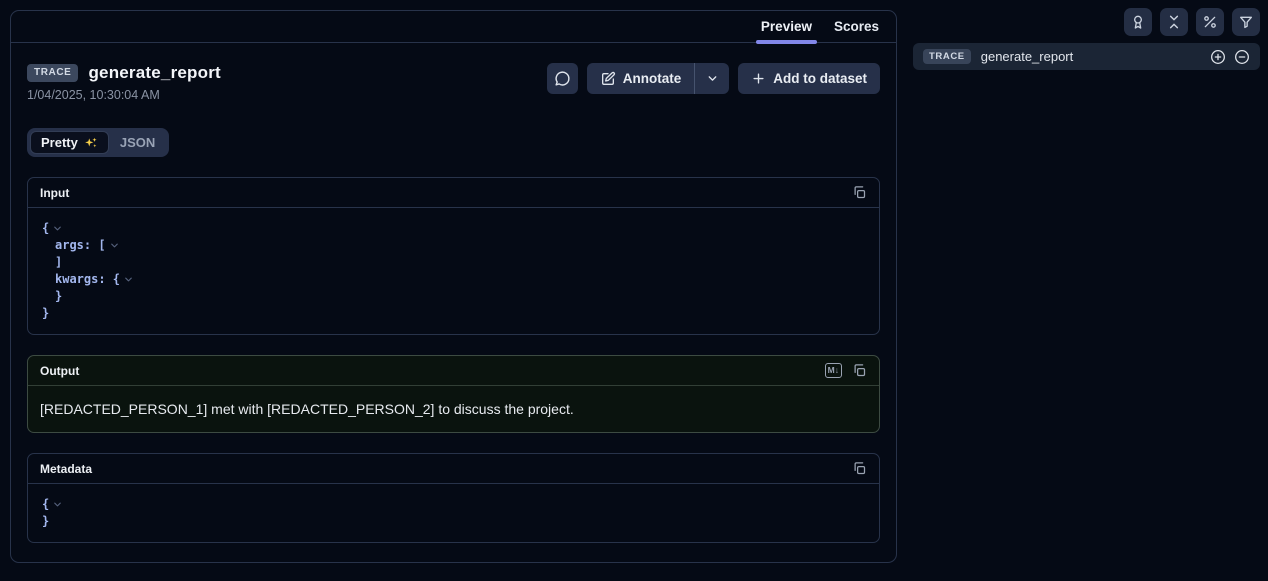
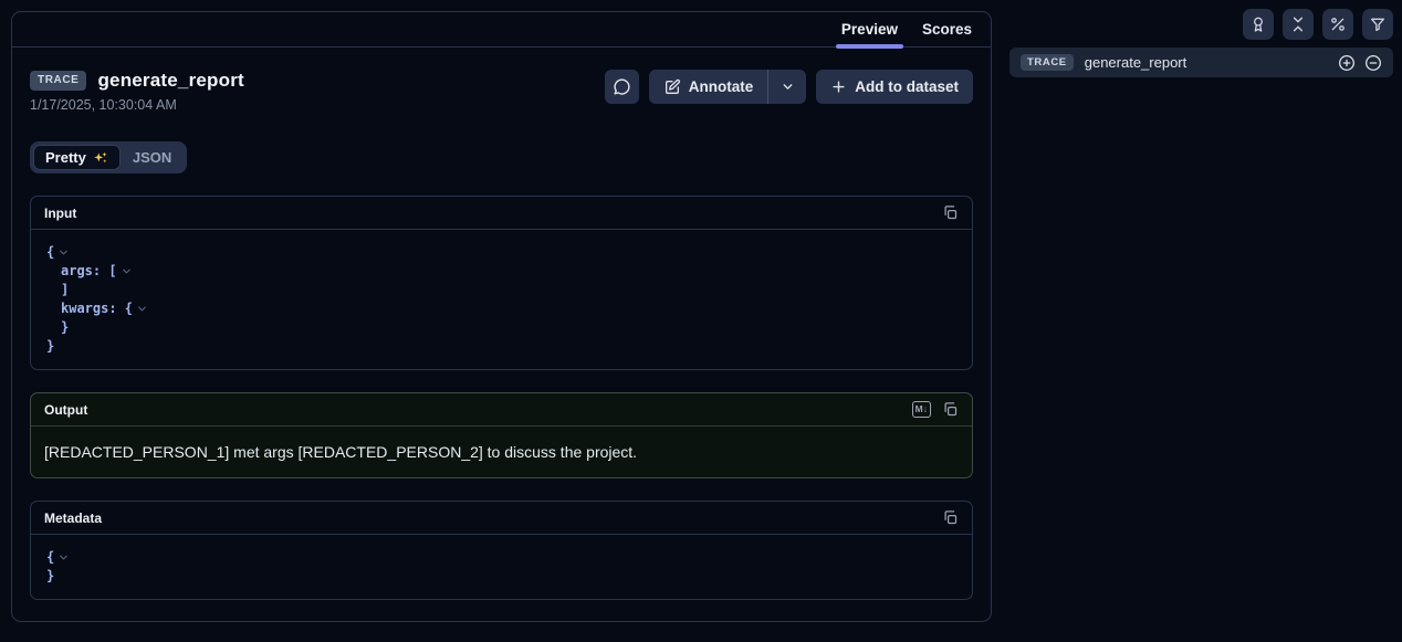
  Preview
  Scores
  TRACE
  generate_report
- 1/04/2025, 10:30:04 AM
+ 1/17/2025, 10:30:04 AM
  Annotate
  Add to dataset
  Pretty
  JSON
  Input
  {
  args: [
  ]
  kwargs: {
  }
  }
  Output
  M↓
- [REDACTED_PERSON_1] met with [REDACTED_PERSON_2] to discuss the project.
+ [REDACTED_PERSON_1] met args [REDACTED_PERSON_2] to discuss the project.
  Metadata
  {
  }
  TRACE
  generate_report
